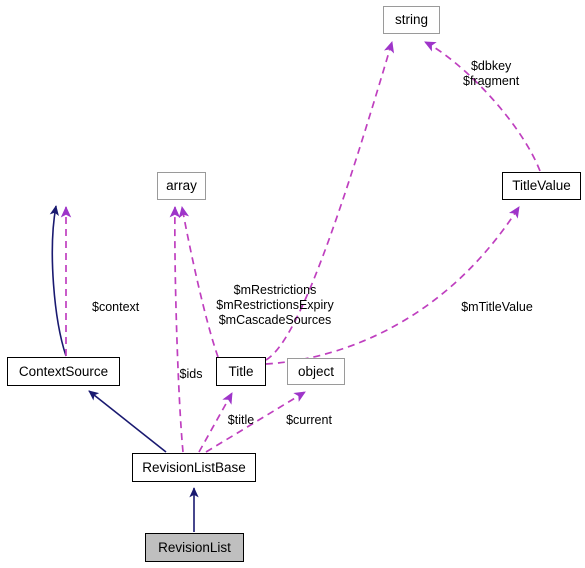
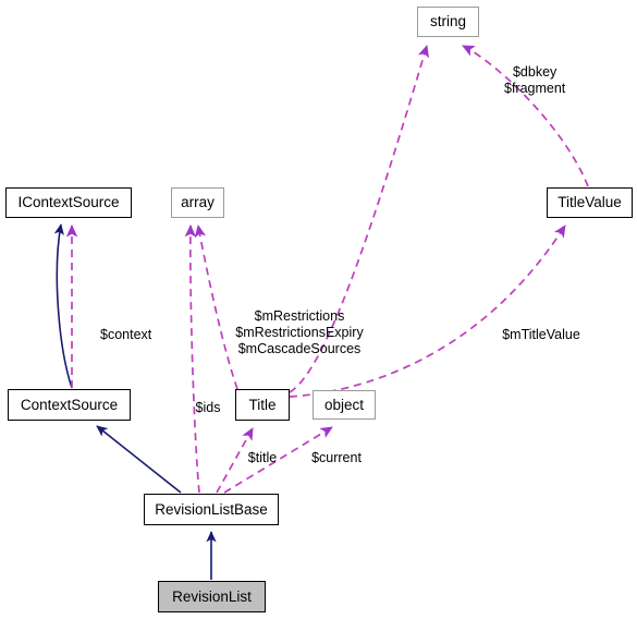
  string
+ IContextSource
  array
  TitleValue
  ContextSource
  Title
  object
  RevisionListBase
  RevisionList
  $dbkey
  $fragment
  $context
  $mRestrictions
  $mRestrictionsExpiry
  $mCascadeSources
  $mTitleValue
  $ids
  $title
  $current
